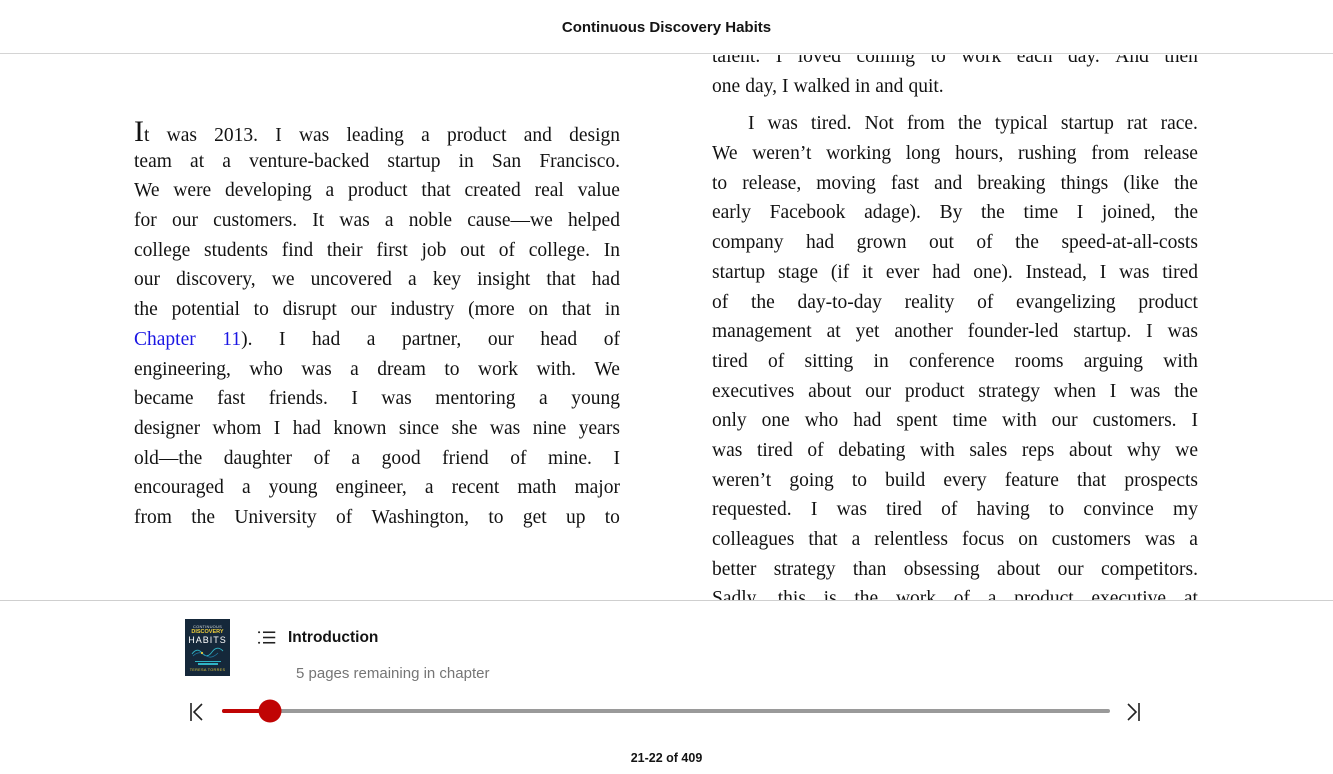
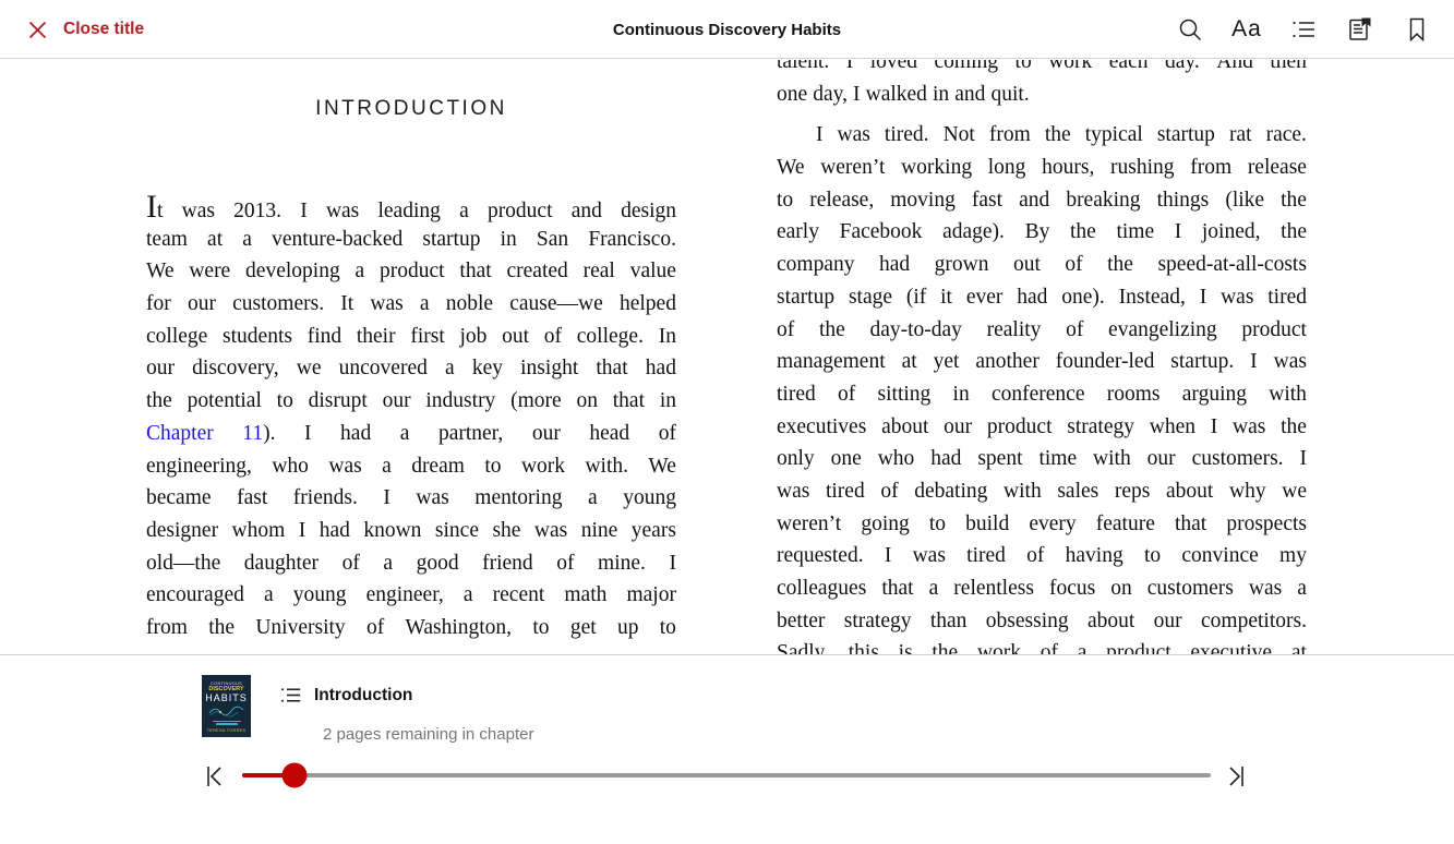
+ Close title
  Continuous Discovery Habits
+ Aa
+ INTRODUCTION
  It
  was
  2013.
  I
  was
  leading
  a
  product
  and
  design
  team
  at
  a
  venture-backed
  startup
  in
  San
  Francisco.
  We
  were
  developing
  a
  product
  that
  created
  real
  value
  for
  our
  customers.
  It
  was
  a
  noble
  cause—we
  helped
  college
  students
  find
  their
  first
  job
  out
  of
  college.
  In
  our
  discovery,
  we
  uncovered
  a
  key
  insight
  that
  had
  the
  potential
  to
  disrupt
  our
  industry
  (more
  on
  that
  in
  Chapter
  11).
  I
  had
  a
  partner,
  our
  head
  of
  engineering,
  who
  was
  a
  dream
  to
  work
  with.
  We
  became
  fast
  friends.
  I
  was
  mentoring
  a
  young
  designer
  whom
  I
  had
  known
  since
  she
  was
  nine
  years
  old—the
  daughter
  of
  a
  good
  friend
  of
  mine.
  I
  encouraged
  a
  young
  engineer,
  a
  recent
  math
  major
  from
  the
  University
  of
  Washington,
  to
  get
  up
  to
  talent.
  I
  loved
  coming
  to
  work
  each
  day.
  And
  then
  one
  day,
  I
  walked
  in
  and
  quit.
  I
  was
  tired.
  Not
  from
  the
  typical
  startup
  rat
  race.
  We
  weren’t
  working
  long
  hours,
  rushing
  from
  release
  to
  release,
  moving
  fast
  and
  breaking
  things
  (like
  the
  early
  Facebook
  adage).
  By
  the
  time
  I
  joined,
  the
  company
  had
  grown
  out
  of
  the
  speed-at-all-costs
  startup
  stage
  (if
  it
  ever
  had
  one).
  Instead,
  I
  was
  tired
  of
  the
  day-to-day
  reality
  of
  evangelizing
  product
  management
  at
  yet
  another
  founder-led
  startup.
  I
  was
  tired
  of
  sitting
  in
  conference
  rooms
  arguing
  with
  executives
  about
  our
  product
  strategy
  when
  I
  was
  the
  only
  one
  who
  had
  spent
  time
  with
  our
  customers.
  I
  was
  tired
  of
  debating
  with
  sales
  reps
  about
  why
  we
  weren’t
  going
  to
  build
  every
  feature
  that
  prospects
  requested.
  I
  was
  tired
  of
  having
  to
  convince
  my
  colleagues
  that
  a
  relentless
  focus
  on
  customers
  was
  a
  better
  strategy
  than
  obsessing
  about
  our
  competitors.
  Sadly,
  this
  is
  the
  work
  of
  a
  product
  executive
  at
  HABITS
  Introduction
- 5 pages remaining in chapter
+ 2 pages remaining in chapter
- 21-22 of 409
